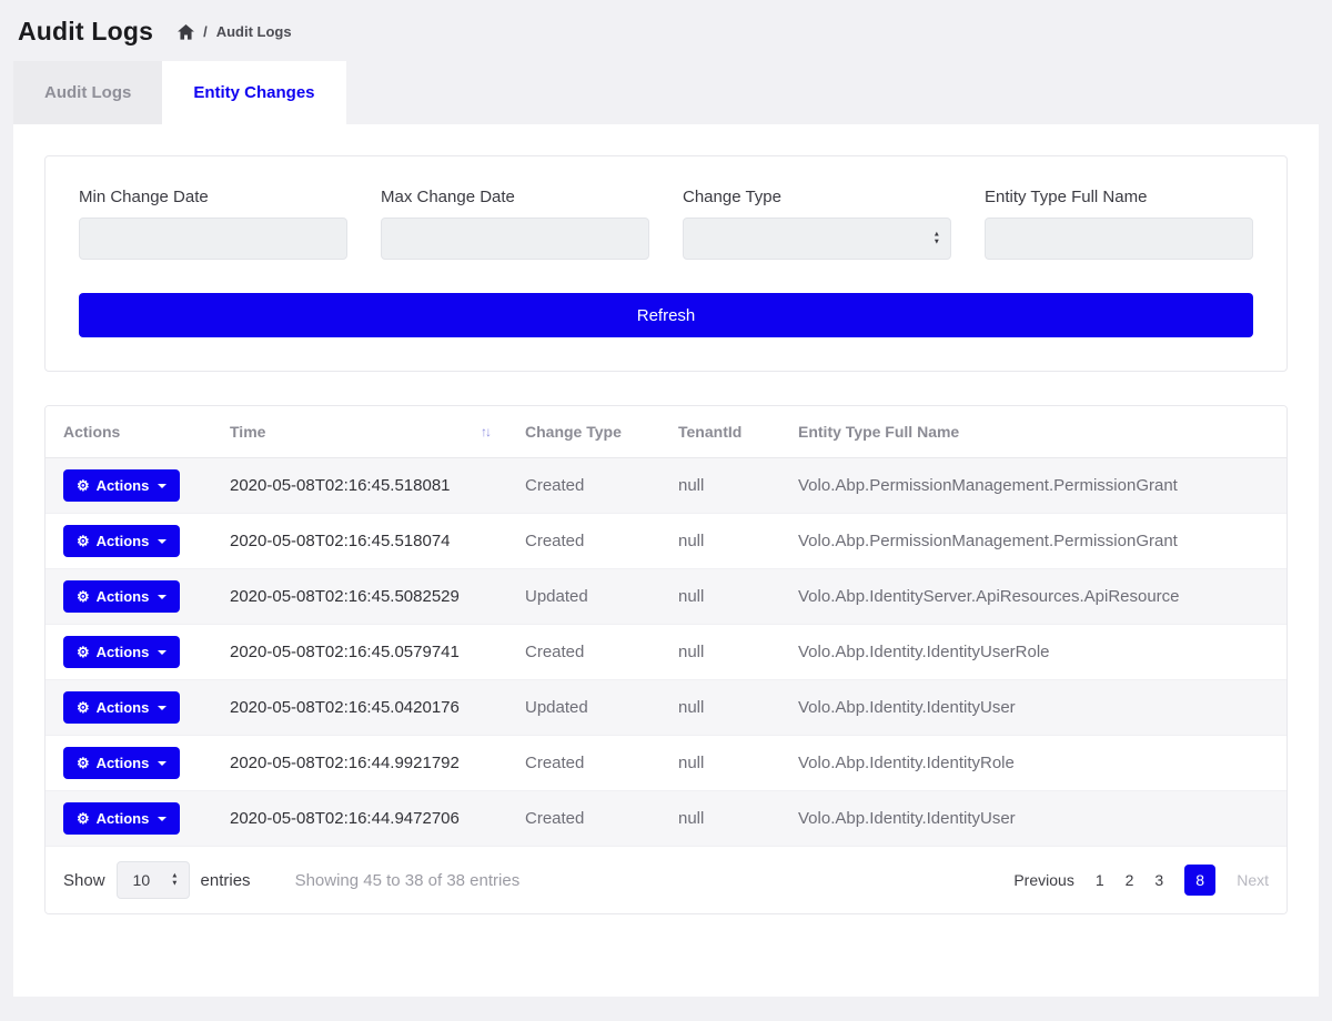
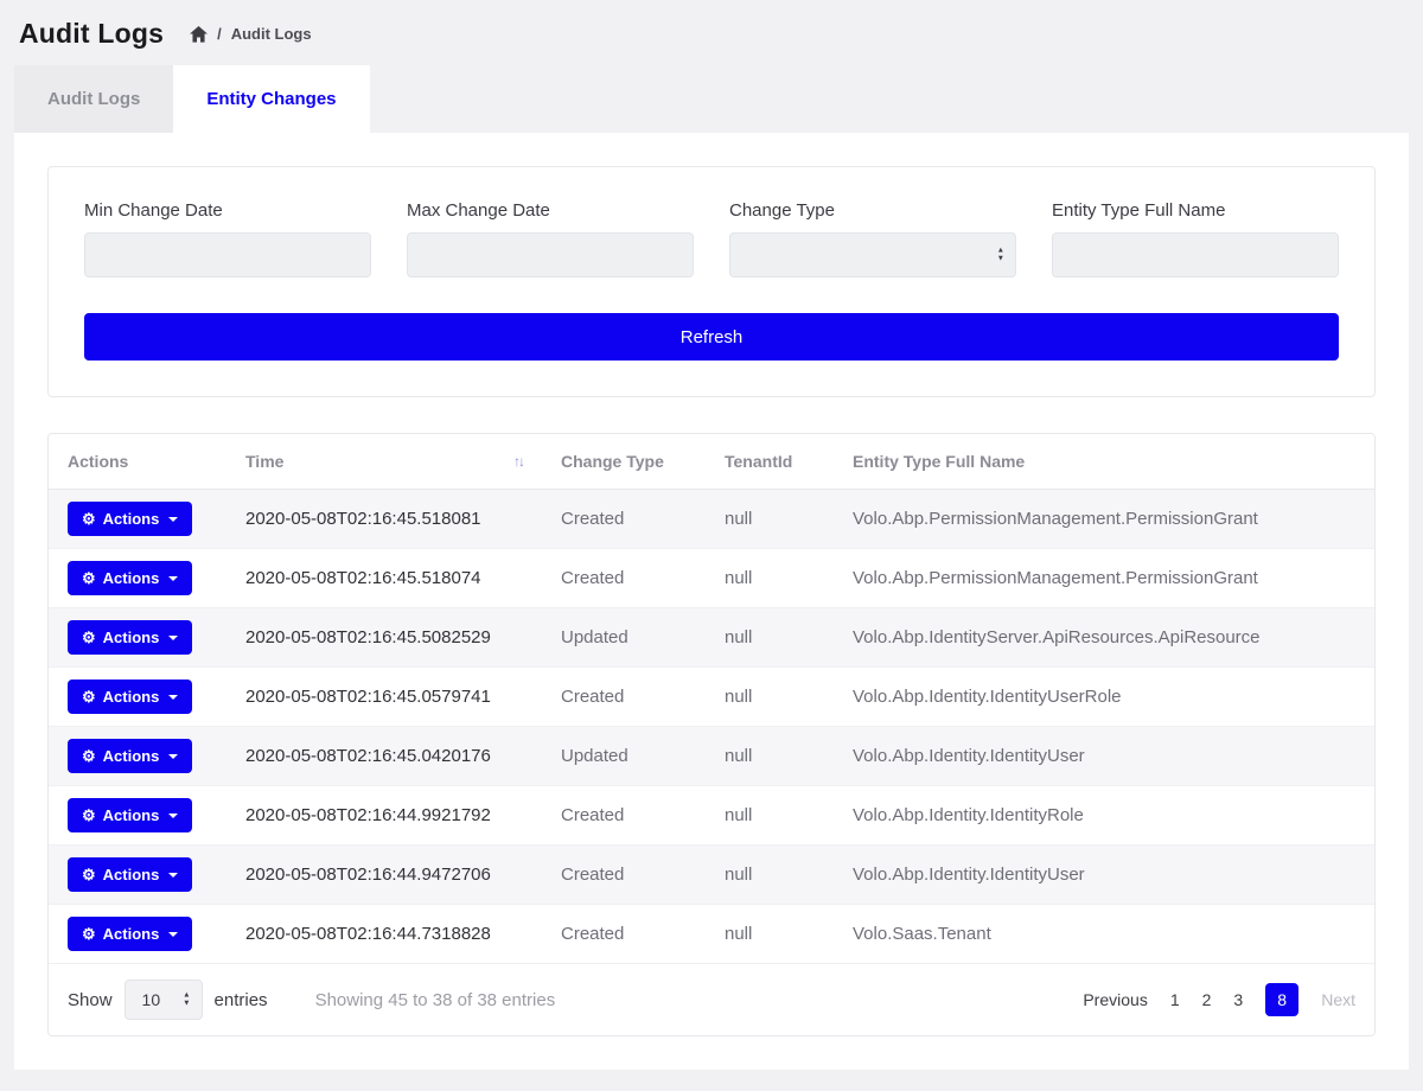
  Audit Logs
  /
  Audit Logs
  Audit Logs
  Entity Changes
  Min Change Date
  Max Change Date
  Change Type
  Entity Type Full Name
  Refresh
  Actions	Time ↑↓	Change Type	TenantId	Entity Type Full Name
  ⚙ Actions	2020-05-08T02:16:45.518081	Created	null	Volo.Abp.PermissionManagement.PermissionGrant
  ⚙ Actions	2020-05-08T02:16:45.518074	Created	null	Volo.Abp.PermissionManagement.PermissionGrant
  ⚙ Actions	2020-05-08T02:16:45.5082529	Updated	null	Volo.Abp.IdentityServer.ApiResources.ApiResource
  ⚙ Actions	2020-05-08T02:16:45.0579741	Created	null	Volo.Abp.Identity.IdentityUserRole
  ⚙ Actions	2020-05-08T02:16:45.0420176	Updated	null	Volo.Abp.Identity.IdentityUser
  ⚙ Actions	2020-05-08T02:16:44.9921792	Created	null	Volo.Abp.Identity.IdentityRole
  ⚙ Actions	2020-05-08T02:16:44.9472706	Created	null	Volo.Abp.Identity.IdentityUser
+ ⚙ Actions	2020-05-08T02:16:44.7318828	Created	null	Volo.Saas.Tenant
  Show
  10
  entries
  Showing 45 to 38 of 38 entries
  Previous
  1
  2
  3
  8
  Next
